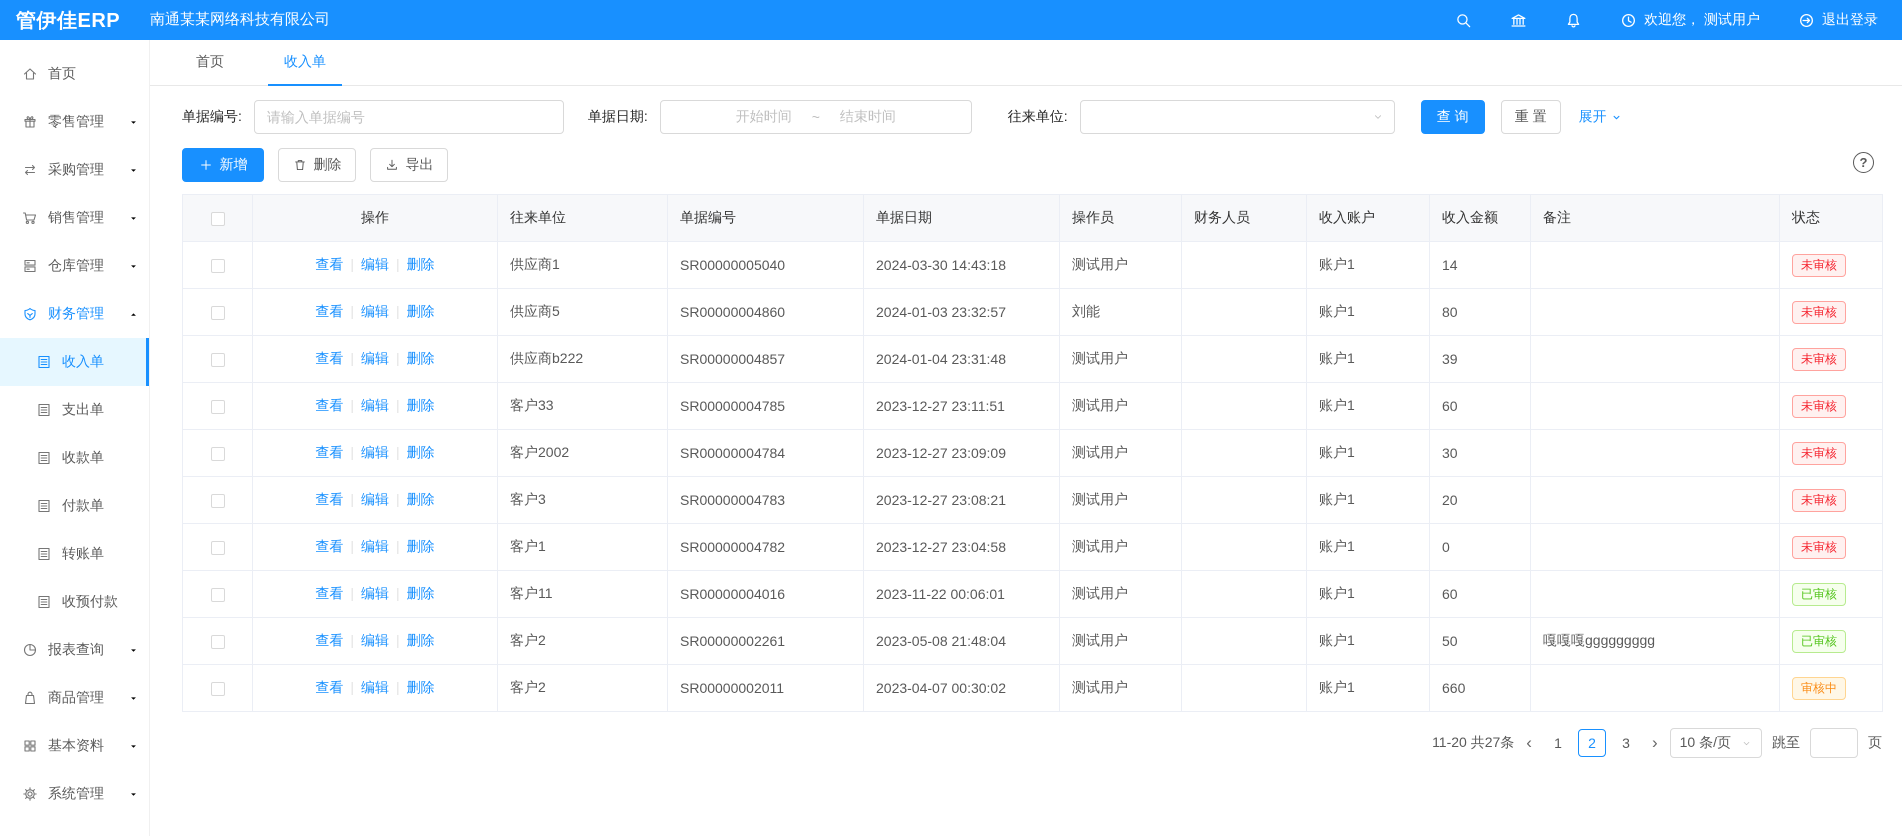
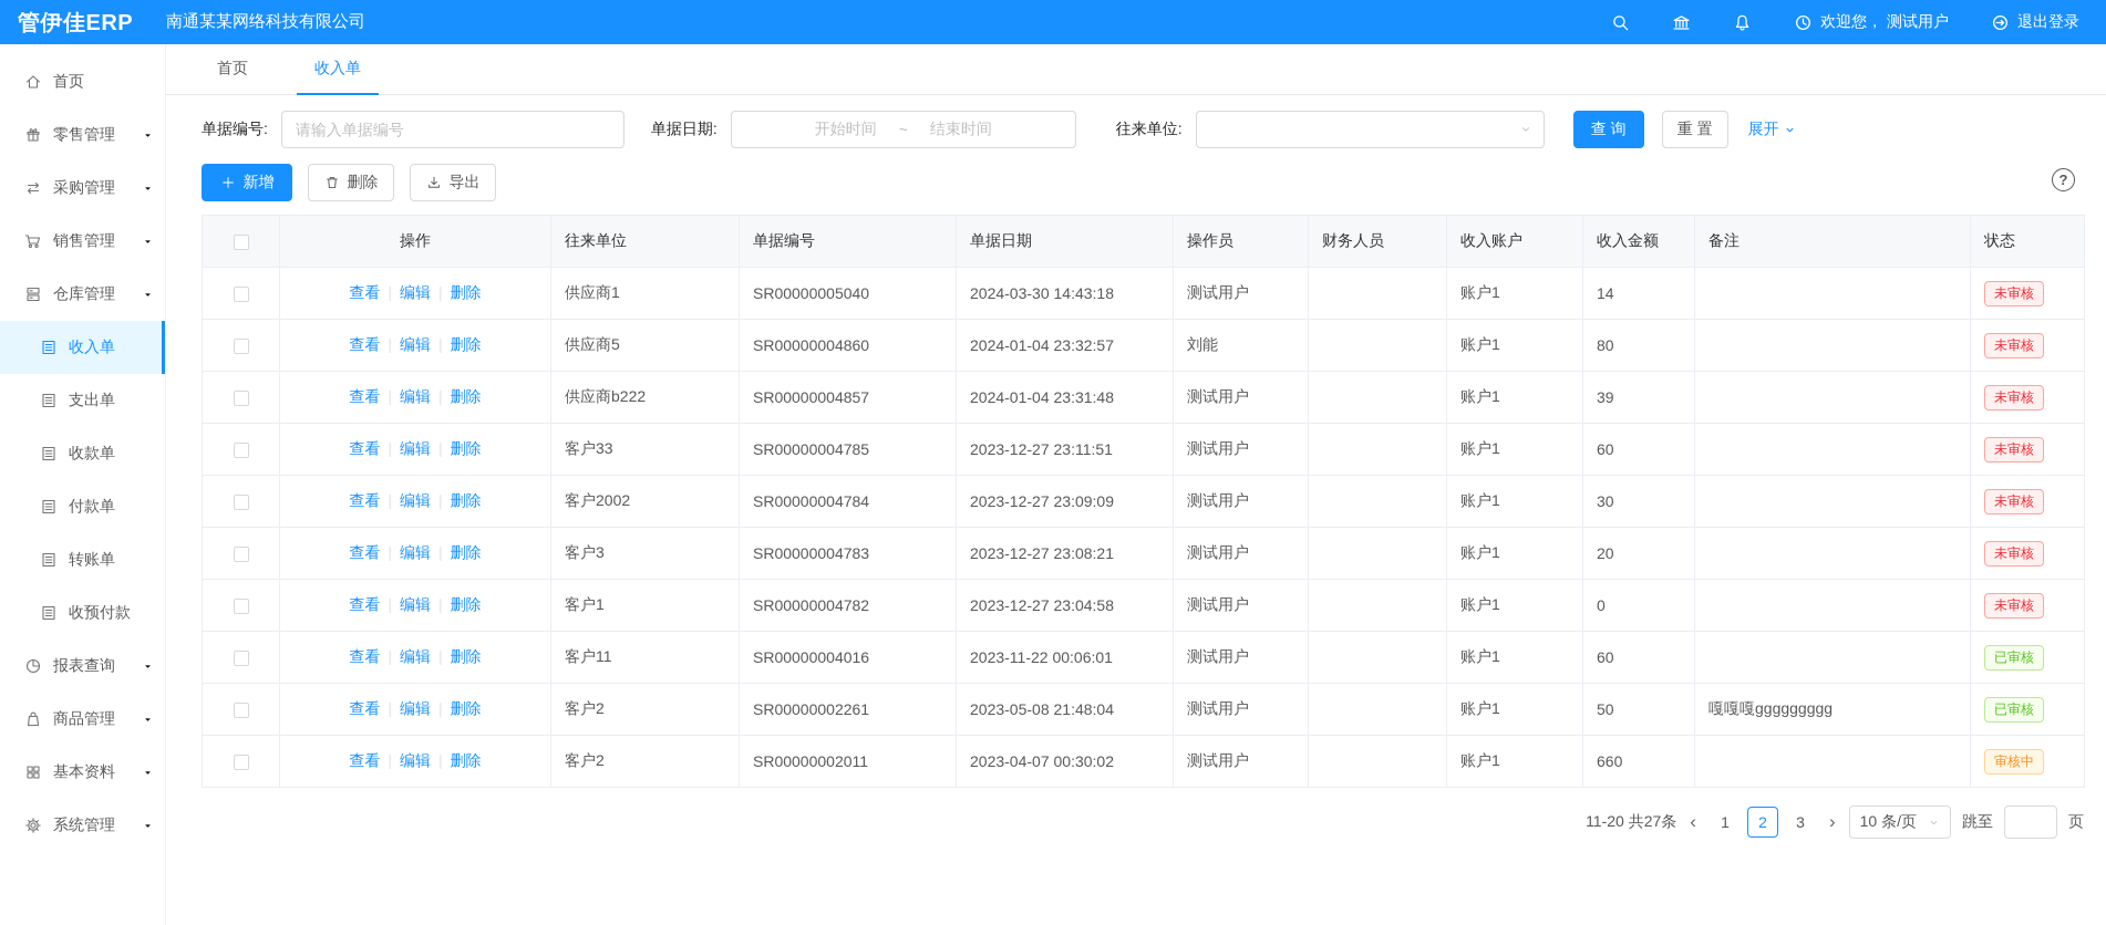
  管伊佳ERP
  南通某某网络科技有限公司
  欢迎您， 测试用户
  退出登录
  首页
  零售管理
  采购管理
  销售管理
  仓库管理
- 财务管理
  收入单
  支出单
  收款单
  付款单
  转账单
  收预付款
  报表查询
  商品管理
  基本资料
  系统管理
  首页
  收入单
  单据编号:
  请输入单据编号
  单据日期:
  开始时间
  ~
  结束时间
  往来单位:
  查 询
  重 置
  展开
  新增
  删除
  导出
  ?
  	操作	往来单位	单据编号	单据日期	操作员	财务人员	收入账户	收入金额	备注	状态
  	查看 编辑 删除	供应商1	SR00000005040	2024-03-30 14:43:18	测试用户		账户1	14		未审核
- 	查看 编辑 删除	供应商5	SR00000004860	2024-01-03 23:32:57	刘能		账户1	80		未审核
+ 	查看 编辑 删除	供应商5	SR00000004860	2024-01-04 23:32:57	刘能		账户1	80		未审核
  	查看 编辑 删除	供应商b222	SR00000004857	2024-01-04 23:31:48	测试用户		账户1	39		未审核
  	查看 编辑 删除	客户33	SR00000004785	2023-12-27 23:11:51	测试用户		账户1	60		未审核
  	查看 编辑 删除	客户2002	SR00000004784	2023-12-27 23:09:09	测试用户		账户1	30		未审核
  	查看 编辑 删除	客户3	SR00000004783	2023-12-27 23:08:21	测试用户		账户1	20		未审核
  	查看 编辑 删除	客户1	SR00000004782	2023-12-27 23:04:58	测试用户		账户1	0		未审核
  	查看 编辑 删除	客户11	SR00000004016	2023-11-22 00:06:01	测试用户		账户1	60		已审核
  	查看 编辑 删除	客户2	SR00000002261	2023-05-08 21:48:04	测试用户		账户1	50	嘎嘎嘎ggggggggg	已审核
  	查看 编辑 删除	客户2	SR00000002011	2023-04-07 00:30:02	测试用户		账户1	660		审核中
  11-20 共27条
  ‹
  1
  2
  3
  ›
  10 条/页
  跳至
  页
